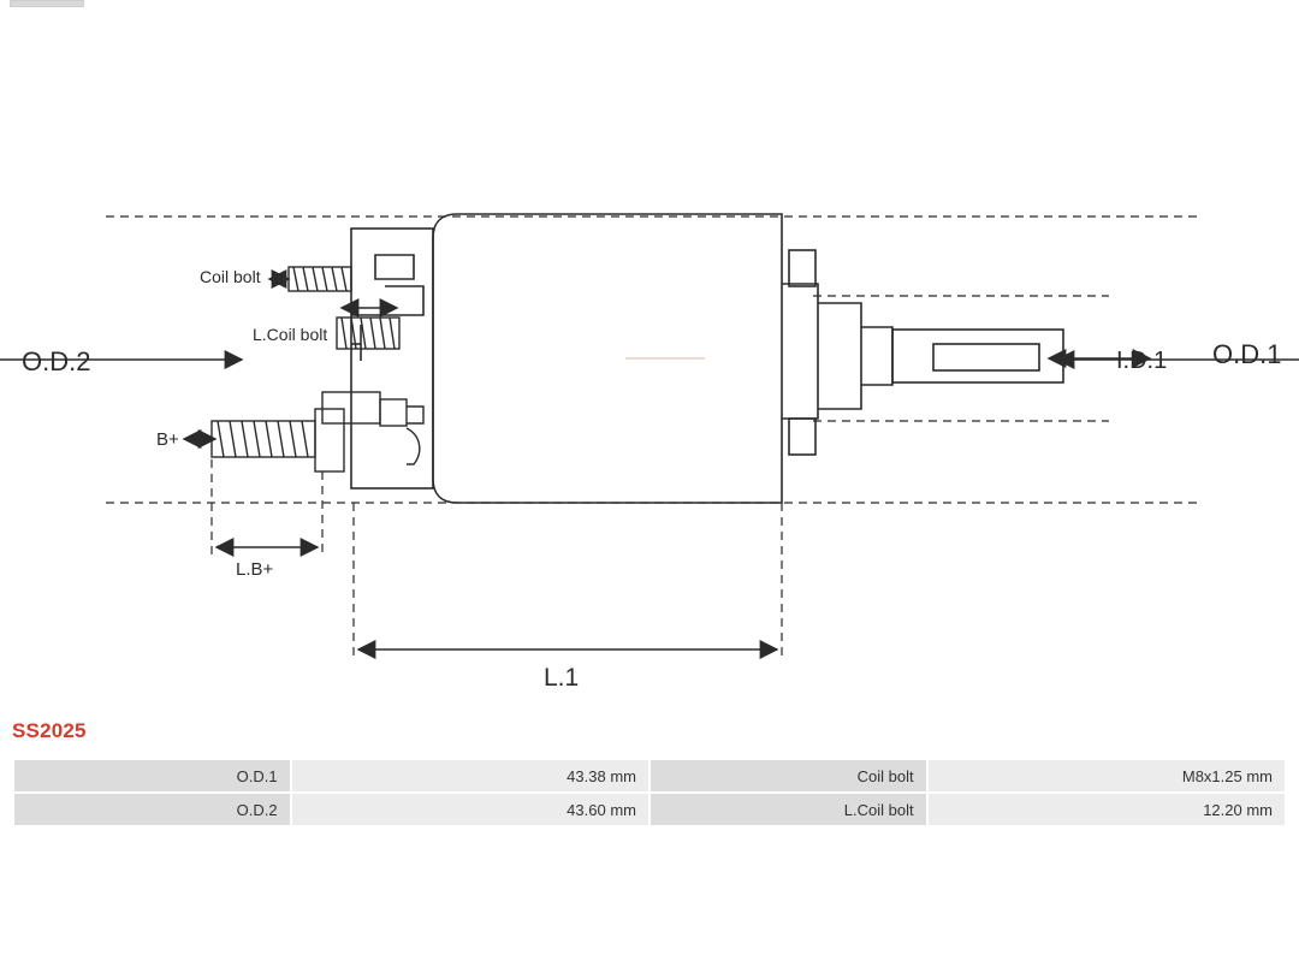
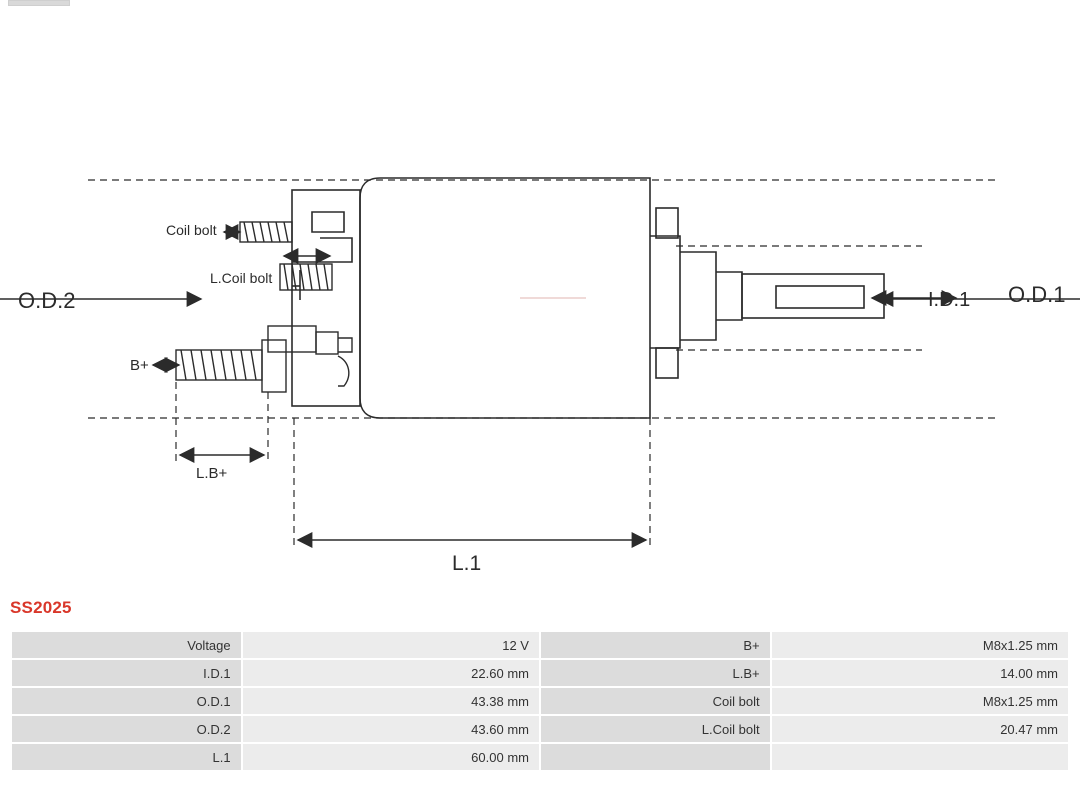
  O.D.2
  O.D.1
  I.D.1
  L.1
  L.B+
  B+
  Coil bolt
  L.Coil bolt
  SS2025
+ Voltage	12 V	B+	M8x1.25 mm
+ I.D.1	22.60 mm	L.B+	14.00 mm
  O.D.1	43.38 mm	Coil bolt	M8x1.25 mm
- O.D.2	43.60 mm	L.Coil bolt	12.20 mm
+ O.D.2	43.60 mm	L.Coil bolt	20.47 mm
+ L.1	60.00 mm
